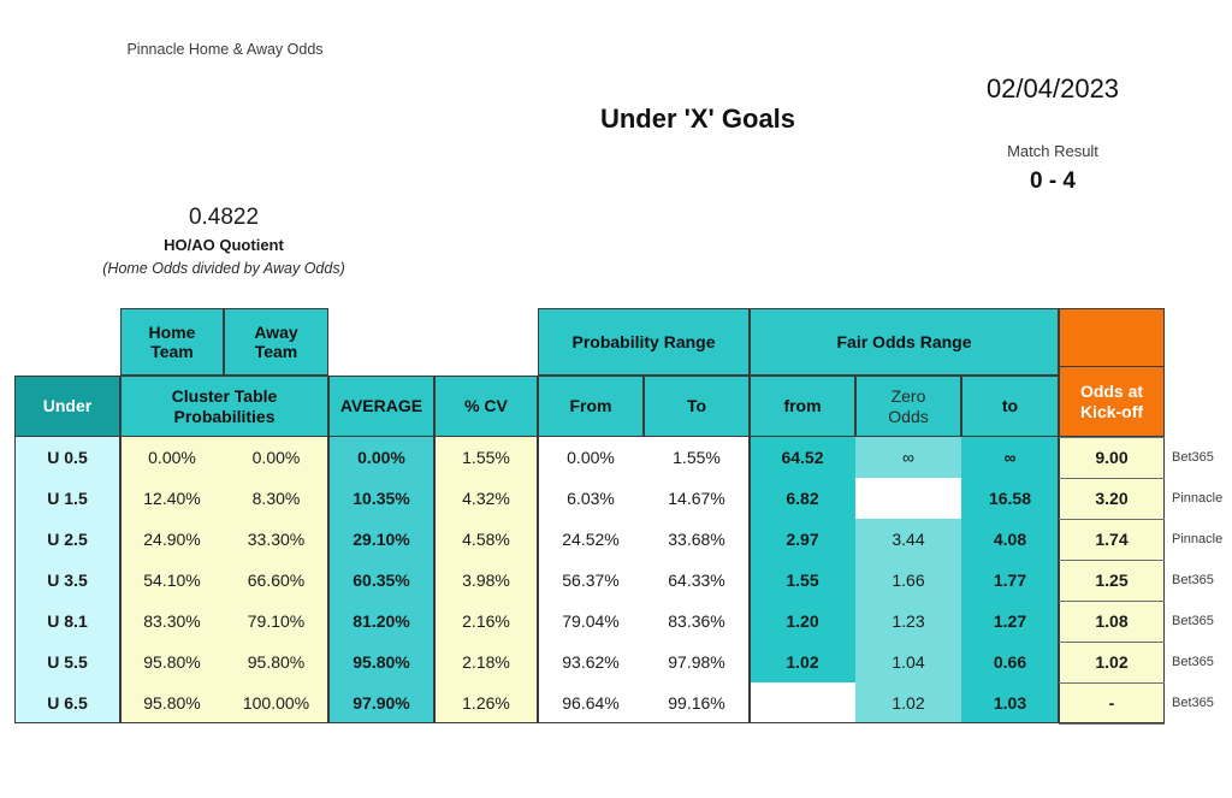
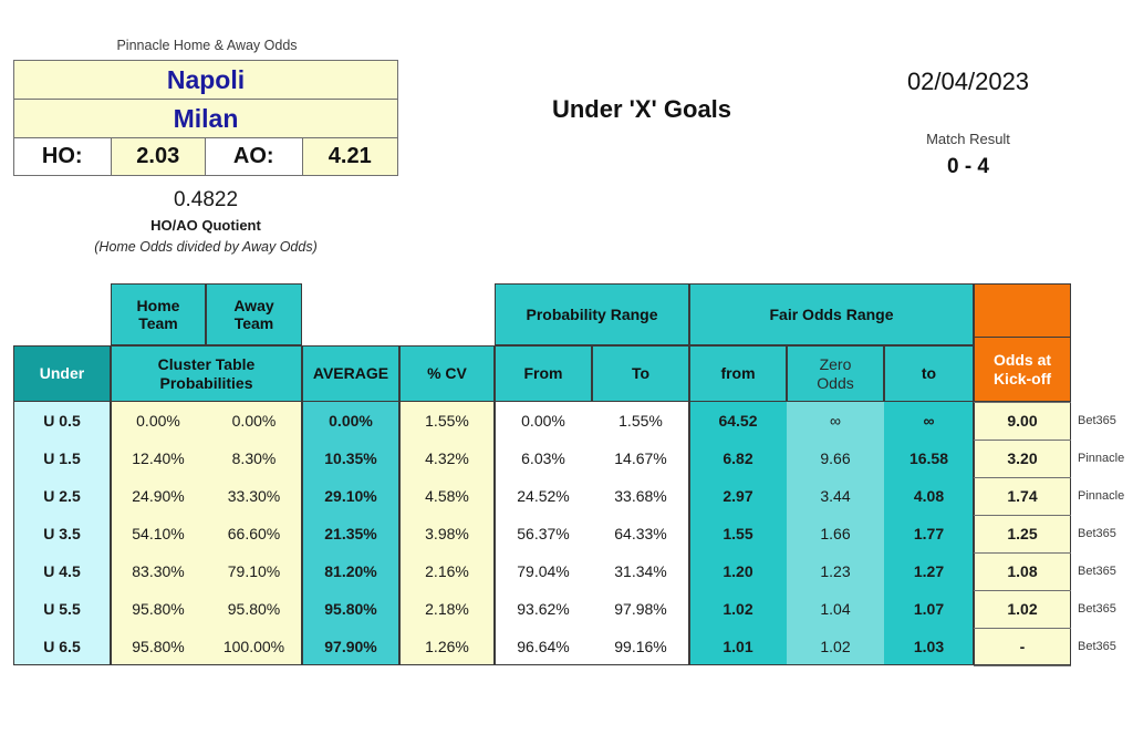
  Pinnacle Home & Away Odds
+ Napoli
+ Milan
+ HO:
+ 2.03
+ AO:
+ 4.21
  0.4822
  HO/AO Quotient
  (Home Odds divided by Away Odds)
  Under 'X' Goals
  02/04/2023
  Match Result
  0 - 4
  Home
  Team
  Away
  Team
  Probability Range
  Fair Odds Range
  Under
  Cluster Table
  Probabilities
  AVERAGE
  % CV
  From
  To
  from
  Zero
  Odds
  to
  Odds at
  Kick-off
  U 0.5
  0.00%
  0.00%
  0.00%
  1.55%
  0.00%
  1.55%
  64.52
  ∞
  ∞
  9.00
  Bet365
  U 1.5
  12.40%
  8.30%
  10.35%
  4.32%
  6.03%
  14.67%
  6.82
+ 9.66
  16.58
  3.20
  Pinnacle
  U 2.5
  24.90%
  33.30%
  29.10%
  4.58%
  24.52%
  33.68%
  2.97
  3.44
  4.08
  1.74
  Pinnacle
  U 3.5
  54.10%
  66.60%
- 60.35%
+ 21.35%
  3.98%
  56.37%
  64.33%
  1.55
  1.66
  1.77
  1.25
  Bet365
- U 8.1
+ U 4.5
  83.30%
  79.10%
  81.20%
  2.16%
  79.04%
- 83.36%
+ 31.34%
  1.20
  1.23
  1.27
  1.08
  Bet365
  U 5.5
  95.80%
  95.80%
  95.80%
  2.18%
  93.62%
  97.98%
  1.02
  1.04
- 0.66
+ 1.07
  1.02
  Bet365
  U 6.5
  95.80%
  100.00%
  97.90%
  1.26%
  96.64%
  99.16%
+ 1.01
  1.02
  1.03
  -
  Bet365
